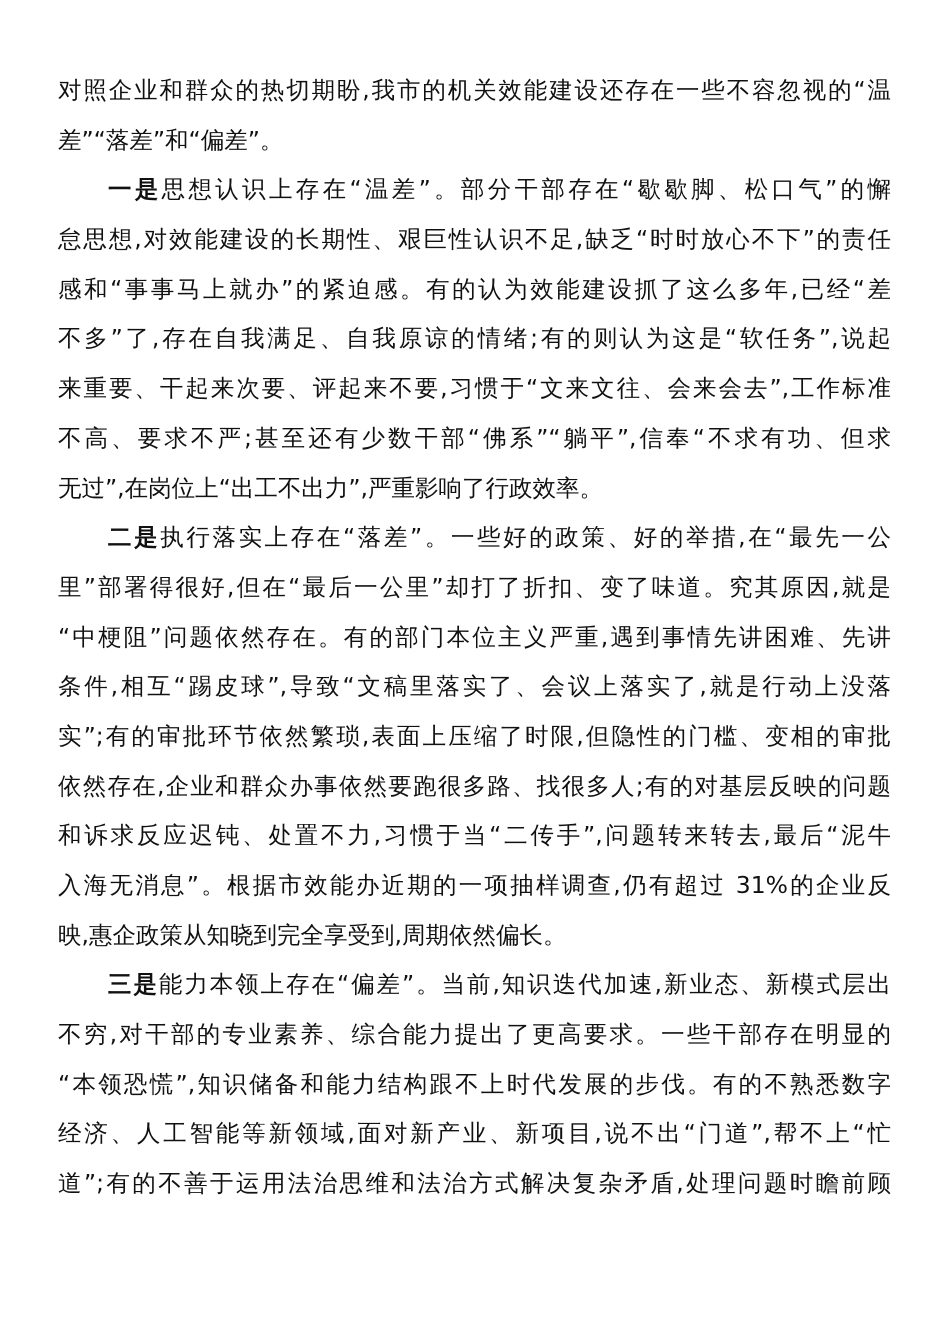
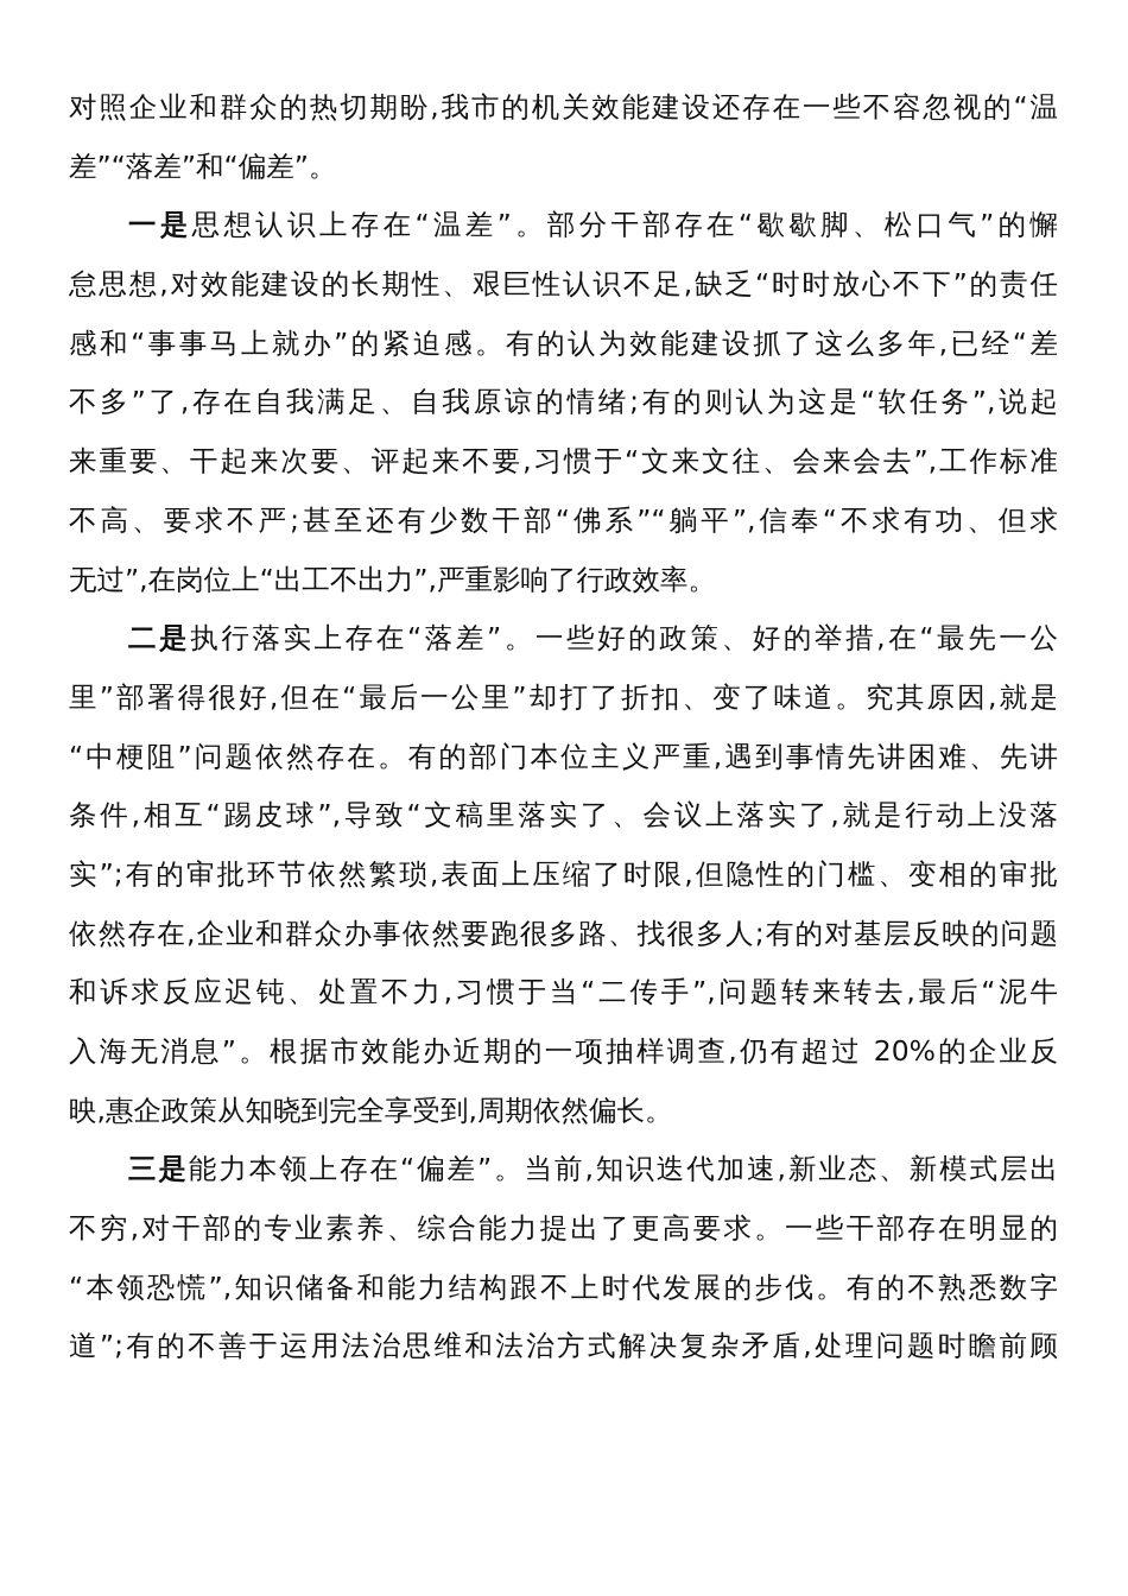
  对照企业和群众的热切期盼,我市的机关效能建设还存在一些不容忽视的“温
  差”“落差”和“偏差”。
  一是思想认识上存在“温差”。部分干部存在“歇歇脚、松口气”的懈
  怠思想,对效能建设的长期性、艰巨性认识不足,缺乏“时时放心不下”的责任
  感和“事事马上就办”的紧迫感。有的认为效能建设抓了这么多年,已经“差
  不多”了,存在自我满足、自我原谅的情绪;有的则认为这是“软任务”,说起
  来重要、干起来次要、评起来不要,习惯于“文来文往、会来会去”,工作标准
  不高、要求不严;甚至还有少数干部“佛系”“躺平”,信奉“不求有功、但求
  无过”,在岗位上“出工不出力”,严重影响了行政效率。
  二是执行落实上存在“落差”。一些好的政策、好的举措,在“最先一公
  里”部署得很好,但在“最后一公里”却打了折扣、变了味道。究其原因,就是
  “中梗阻”问题依然存在。有的部门本位主义严重,遇到事情先讲困难、先讲
  条件,相互“踢皮球”,导致“文稿里落实了、会议上落实了,就是行动上没落
  实”;有的审批环节依然繁琐,表面上压缩了时限,但隐性的门槛、变相的审批
  依然存在,企业和群众办事依然要跑很多路、找很多人;有的对基层反映的问题
  和诉求反应迟钝、处置不力,习惯于当“二传手”,问题转来转去,最后“泥牛
- 入海无消息”。根据市效能办近期的一项抽样调查,仍有超过 31%的企业反
+ 入海无消息”。根据市效能办近期的一项抽样调查,仍有超过 20%的企业反
  映,惠企政策从知晓到完全享受到,周期依然偏长。
  三是能力本领上存在“偏差”。当前,知识迭代加速,新业态、新模式层出
  不穷,对干部的专业素养、综合能力提出了更高要求。一些干部存在明显的
  “本领恐慌”,知识储备和能力结构跟不上时代发展的步伐。有的不熟悉数字
- 经济、人工智能等新领域,面对新产业、新项目,说不出“门道”,帮不上“忙
  道”;有的不善于运用法治思维和法治方式解决复杂矛盾,处理问题时瞻前顾
